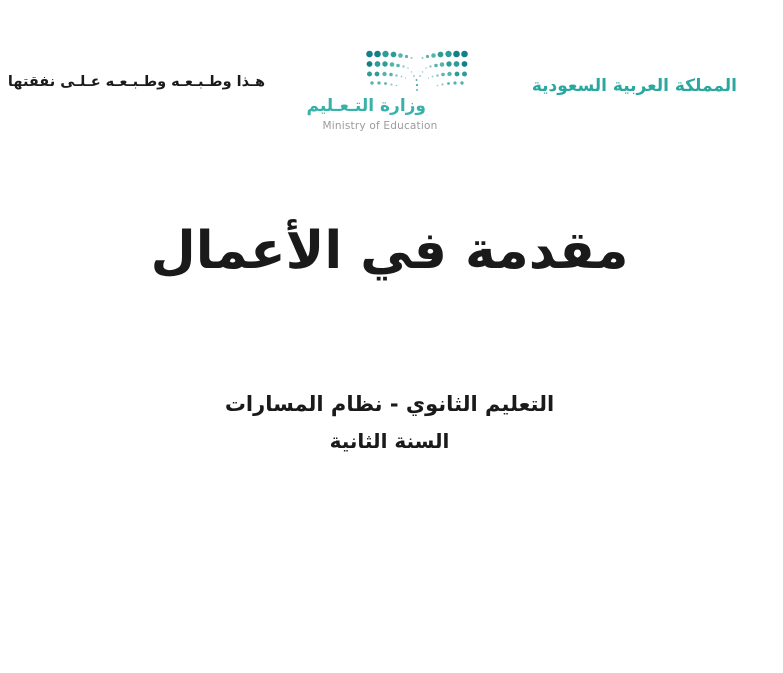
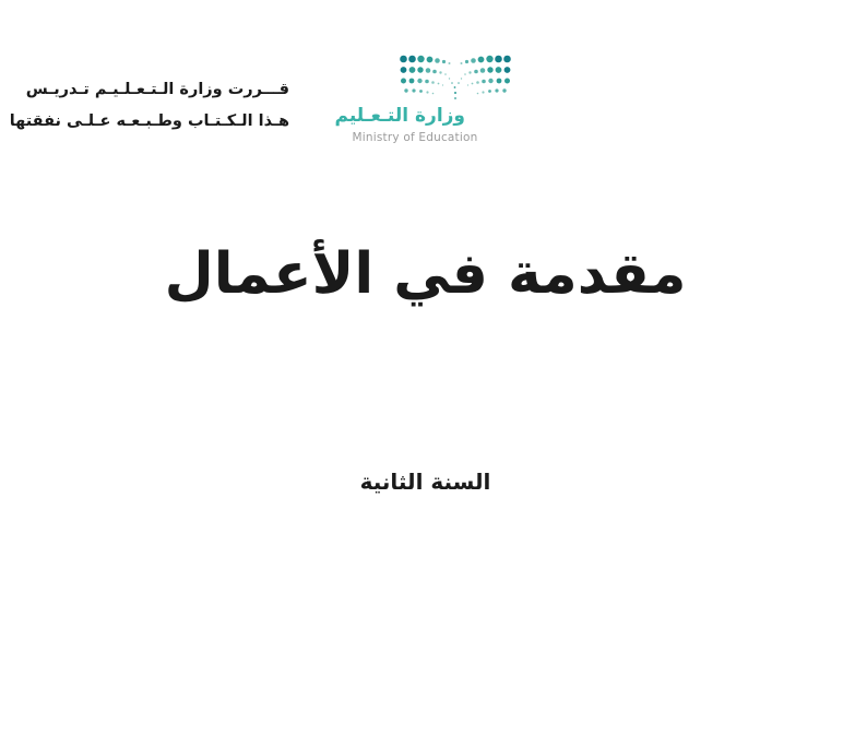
+ قـــررت وزارة الـتـعـلـيـم تـدريـس
- هـذا وطـبـعـه وطـبـعـه عـلـى نفقتها
+ هـذا الـكـتـاب وطـبـعـه عـلـى نفقتها
  وزارة التـعـليم
  Ministry of Education
- المملكة العربية السعودية
  مقدمة في الأعمال
- التعليم الثانوي - نظام المسارات
  السنة الثانية
